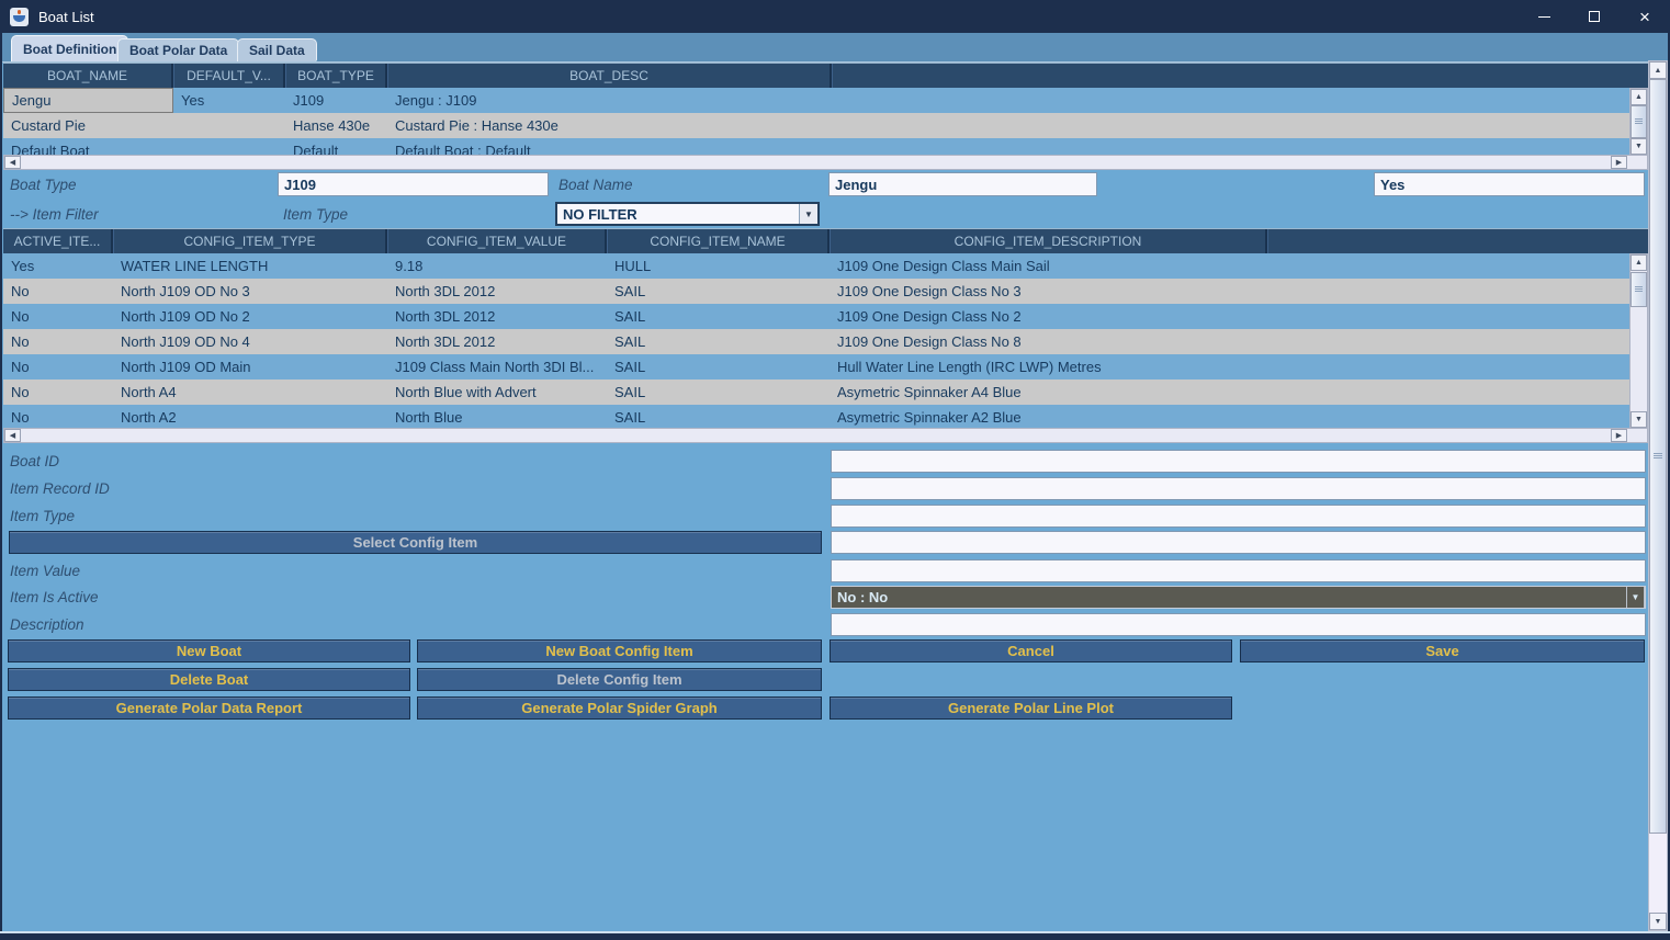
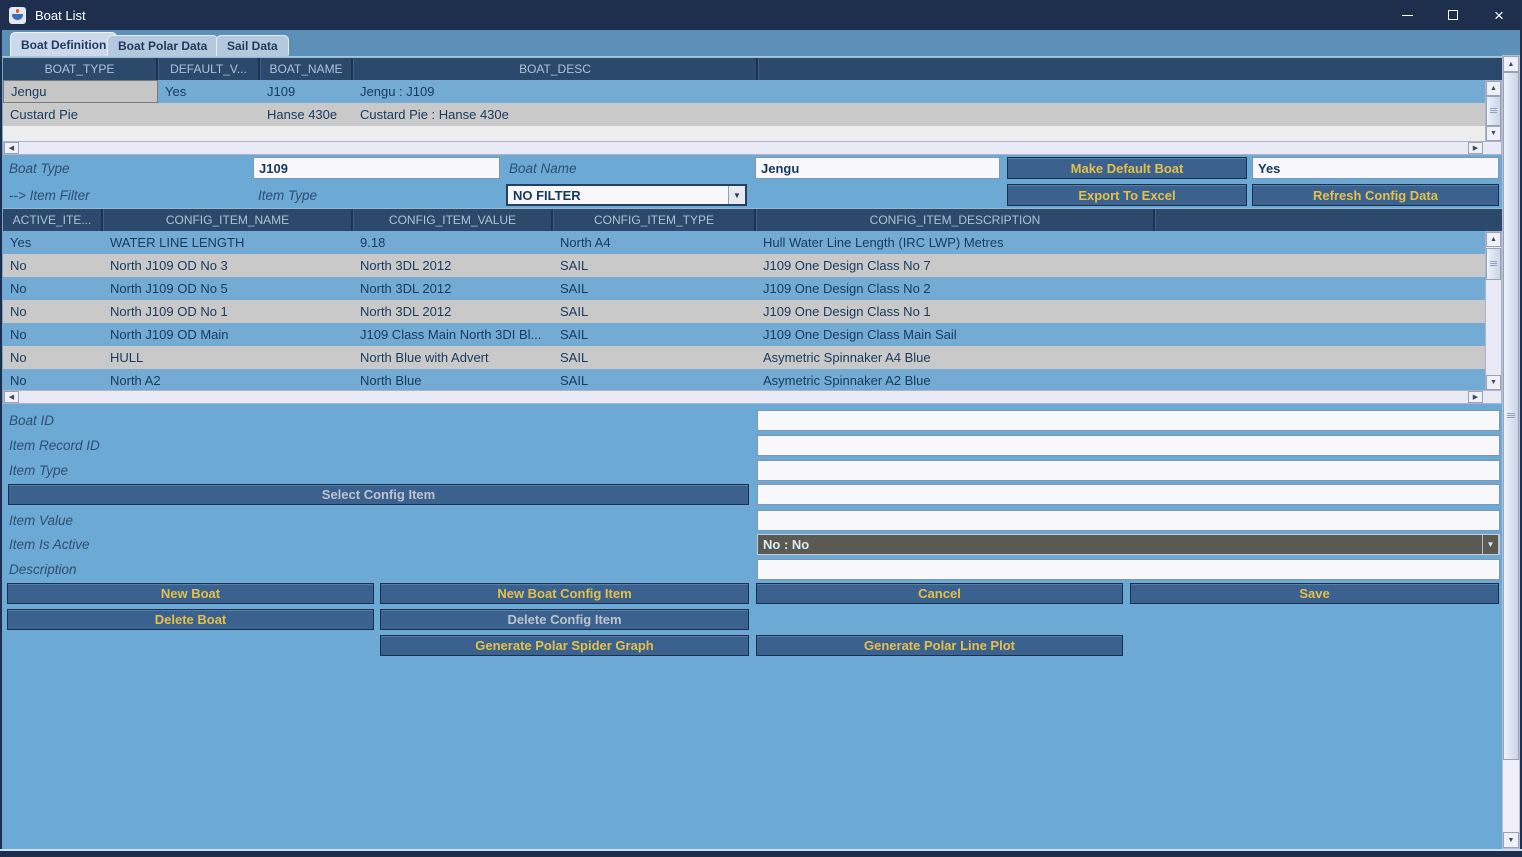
  Boat List
  ×
  Boat Definition
  Boat Polar Data
  Sail Data
- BOAT_NAME
+ BOAT_TYPE
  DEFAULT_V...
- BOAT_TYPE
+ BOAT_NAME
  BOAT_DESC
  Jengu
  Yes
  J109
  Jengu : J109
  Custard Pie
  Hanse 430e
  Custard Pie : Hanse 430e
- Default Boat
- Default
- Default Boat : Default
  Boat Type
  J109
  Boat Name
  Jengu
+ Make Default Boat
  Yes
  --> Item Filter
  Item Type
  NO FILTER
  ▼
+ Export To Excel
+ Refresh Config Data
  ACTIVE_ITE...
- CONFIG_ITEM_TYPE
+ CONFIG_ITEM_NAME
  CONFIG_ITEM_VALUE
- CONFIG_ITEM_NAME
+ CONFIG_ITEM_TYPE
  CONFIG_ITEM_DESCRIPTION
  Yes
  WATER LINE LENGTH
  9.18
- HULL
+ North A4
- J109 One Design Class Main Sail
+ Hull Water Line Length (IRC LWP) Metres
  No
  North J109 OD No 3
  North 3DL 2012
  SAIL
- J109 One Design Class No 3
+ J109 One Design Class No 7
  No
- North J109 OD No 2
+ North J109 OD No 5
  North 3DL 2012
  SAIL
  J109 One Design Class No 2
  No
- North J109 OD No 4
+ North J109 OD No 1
  North 3DL 2012
  SAIL
- J109 One Design Class No 8
+ J109 One Design Class No 1
  No
  North J109 OD Main
  J109 Class Main North 3DI Bl...
  SAIL
- Hull Water Line Length (IRC LWP) Metres
+ J109 One Design Class Main Sail
  No
- North A4
+ HULL
  North Blue with Advert
  SAIL
  Asymetric Spinnaker A4 Blue
  No
  North A2
  North Blue
  SAIL
  Asymetric Spinnaker A2 Blue
  Boat ID
  Item Record ID
  Item Type
  Select Config Item
  Item Value
  Item Is Active
  No : No
  ▼
  Description
  New Boat
  New Boat Config Item
  Cancel
  Save
  Delete Boat
  Delete Config Item
- Generate Polar Data Report
  Generate Polar Spider Graph
  Generate Polar Line Plot
